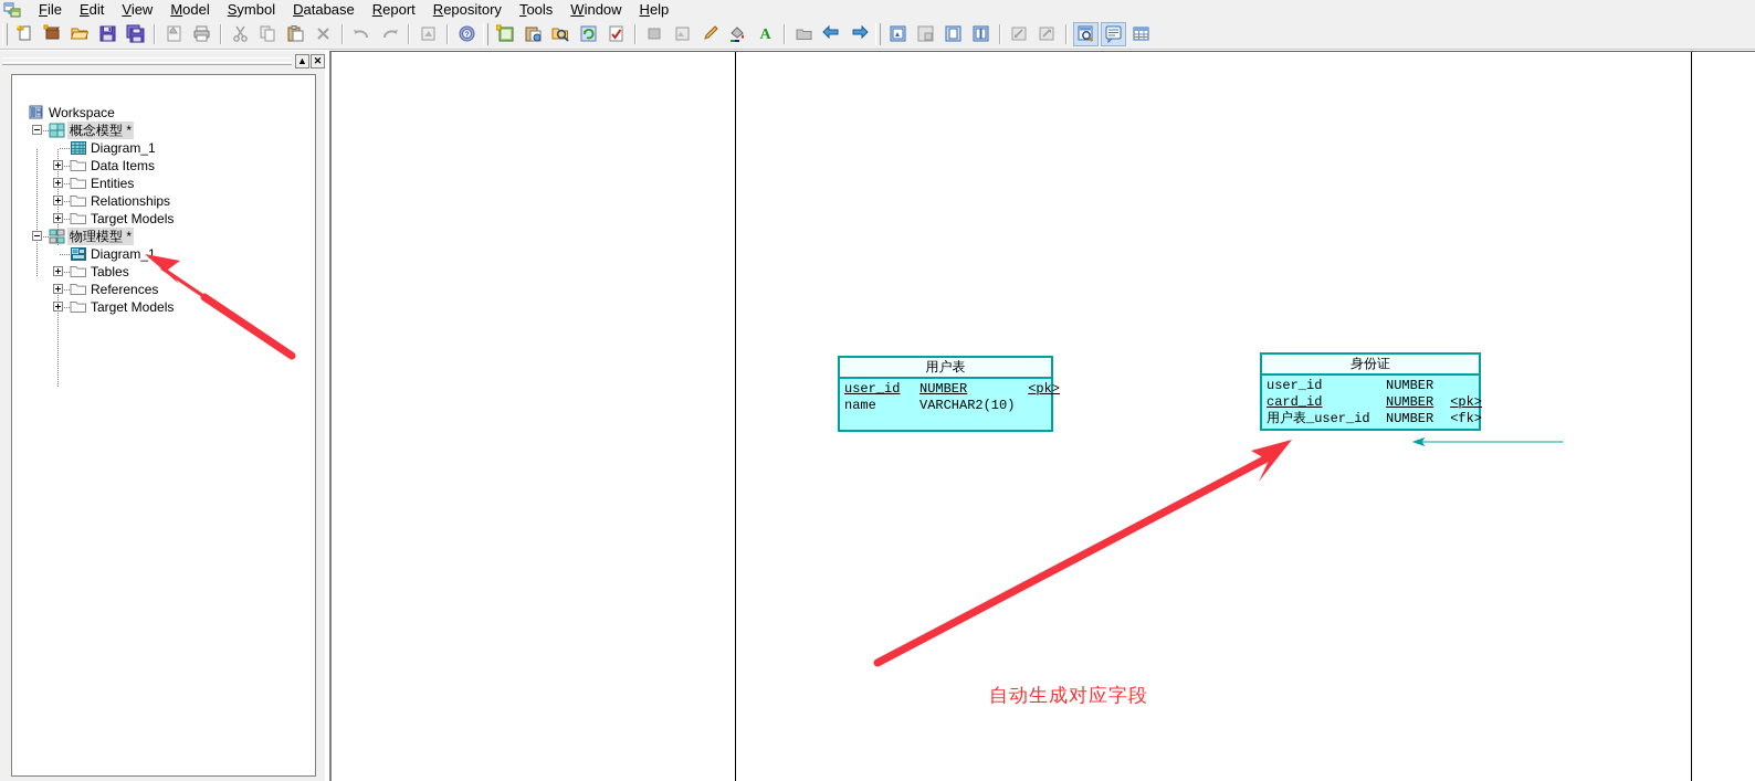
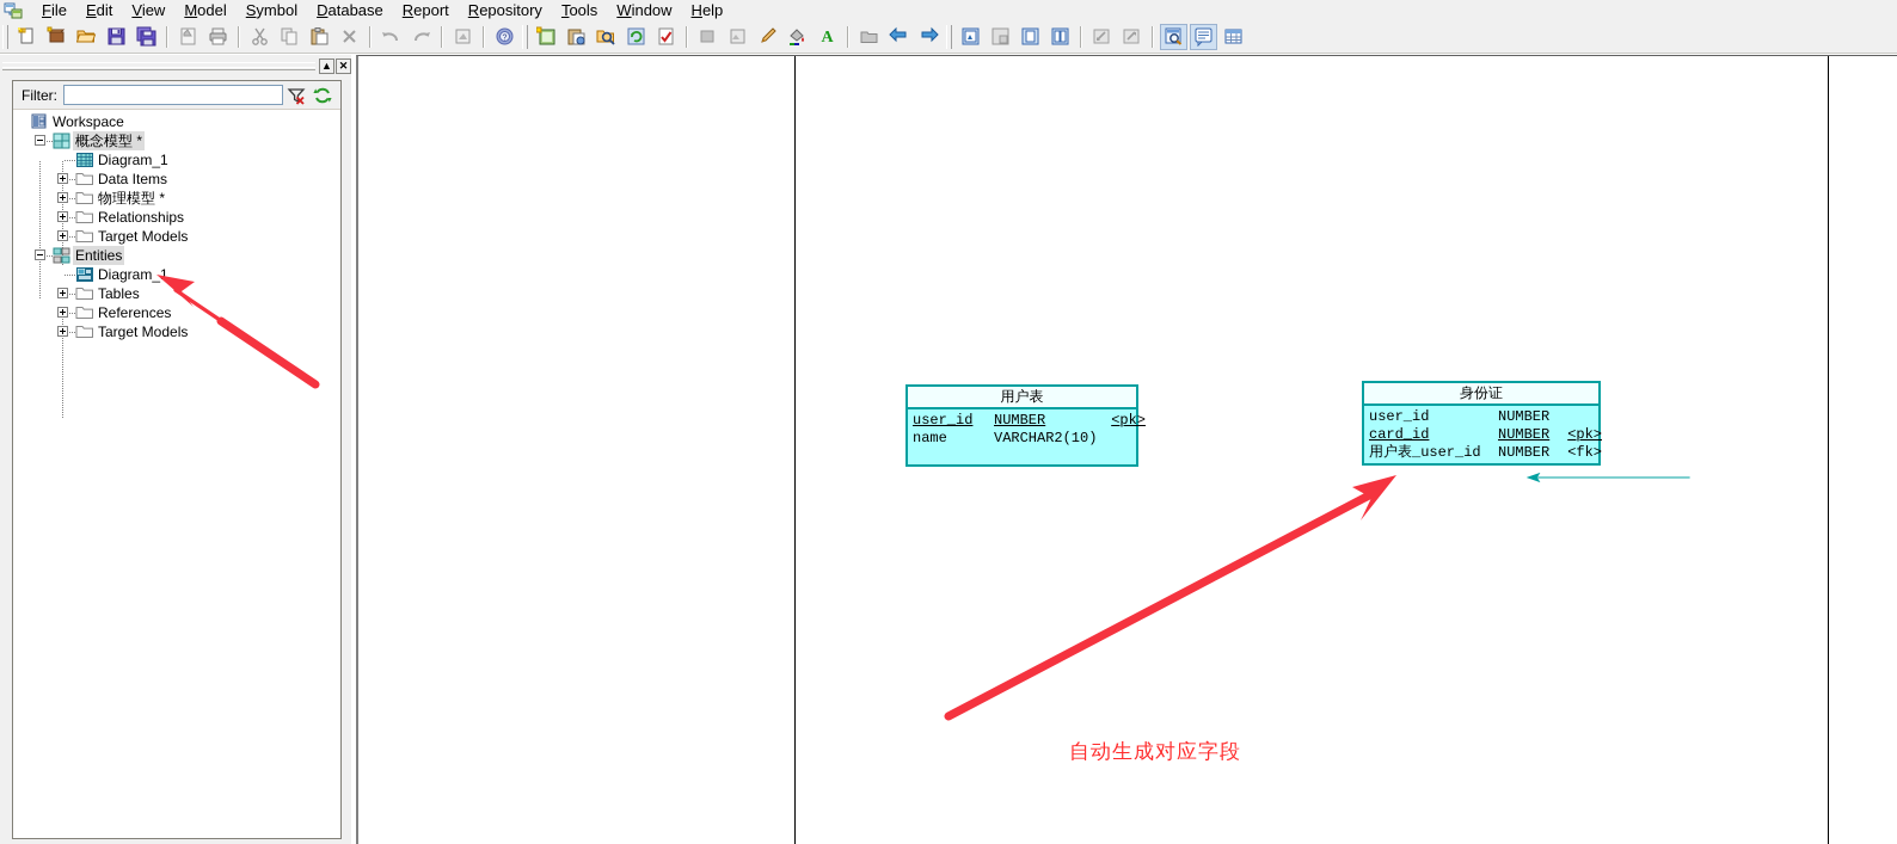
  File
  Edit
  View
  Model
  Symbol
  Database
  Report
  Repository
  Tools
  Window
  Help
  A
  ▲
  ✕
+ Filter:
  Workspace
  概念模型 *
  Diagram_1
  Data Items
- Entities
+ 物理模型 *
  Relationships
  Target Models
- 物理模型 *
+ Entities
  Diagram_1
  Tables
  References
  Target Models
  用户表
  user_id
  NUMBER
  <pk>
  name
  VARCHAR2(10)
  身份证
  user_id
  NUMBER
  card_id
  NUMBER
  <pk>
  用户表_user_id
  NUMBER
  <fk>
  自动生成对应字段
